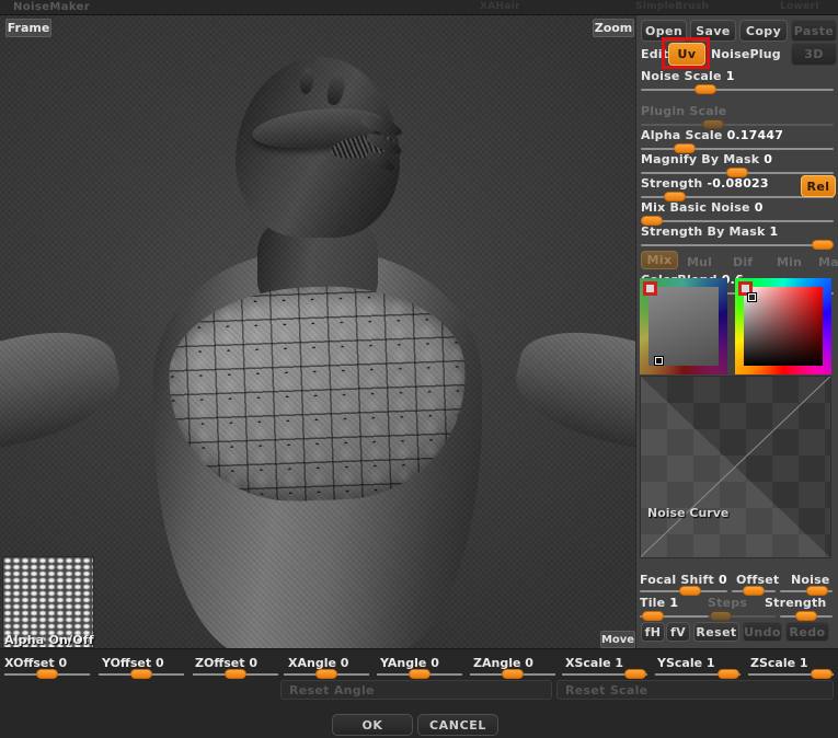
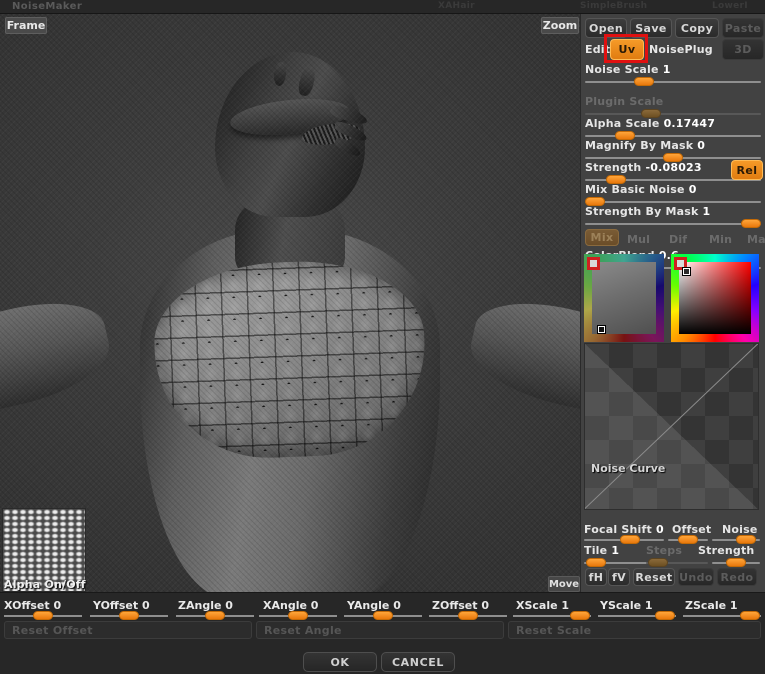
  NoiseMaker
  Frame
  Zoom
  Move
  Alpha On/Off
  Open
  Save
  Copy
  Paste
  Edit
  Uv
  NoisePlug
  3D
  Noise Scale 1
  Plugin Scale
  Alpha Scale 0.17447
  Magnify By Mask 0
  Strength -0.08023
  Rel
  Mix Basic Noise 0
  Strength By Mask 1
  Mix
  Mul
  Dif
  Min
  Noise Curve
  Focal Shift 0
  Offset
  Noise
  Tile 1
  Steps
  Strength
  fH
  fV
  Reset
  Undo
  Redo
  XOffset 0
  YOffset 0
- ZOffset 0
+ ZAngle 0
  XAngle 0
  YAngle 0
- ZAngle 0
+ ZOffset 0
  XScale 1
  YScale 1
  ZScale 1
+ Reset Offset
  Reset Angle
  Reset Scale
  OK
  CANCEL
